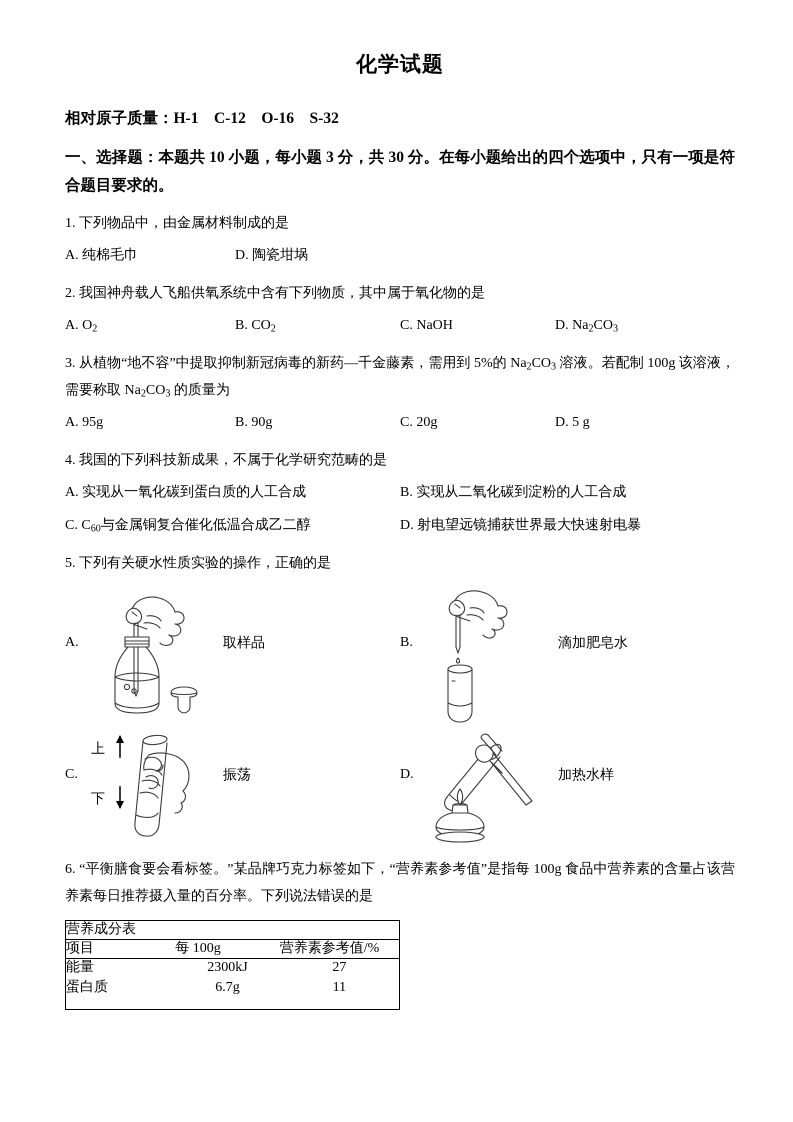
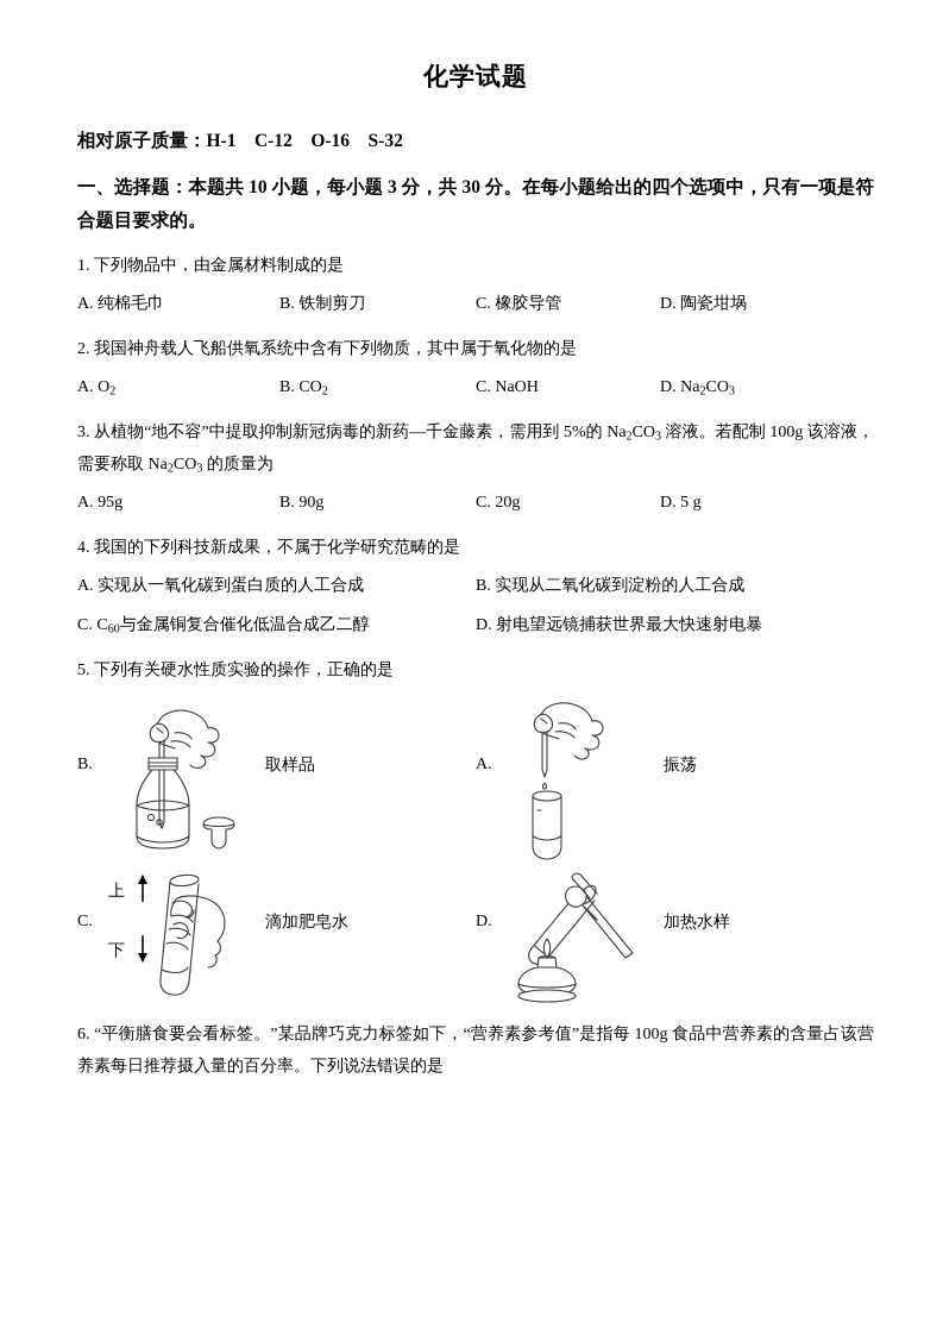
  化学试题
  相对原子质量：H-1 C-12 O-16 S-32
  一、选择题：本题共 10 小题，每小题 3 分，共 30 分。在每小题给出的四个选项中，只有一项是符合题目要求的。
  1. 下列物品中，由金属材料制成的是
  A. 纯棉毛巾
+ B. 铁制剪刀
+ C. 橡胶导管
  D. 陶瓷坩埚
  2. 我国神舟载人飞船供氧系统中含有下列物质，其中属于氧化物的是
  A. O2
  B. CO2
  C. NaOH
  D. Na2CO3
  3. 从植物“地不容”中提取抑制新冠病毒的新药—千金藤素，需用到 5%的 Na2CO3 溶液。若配制 100g 该溶液，需要称取 Na2CO3 的质量为
  A. 95g
  B. 90g
  C. 20g
  D. 5 g
  4. 我国的下列科技新成果，不属于化学研究范畴的是
  A. 实现从一氧化碳到蛋白质的人工合成
  B. 实现从二氧化碳到淀粉的人工合成
  C. C60与金属铜复合催化低温合成乙二醇
  D. 射电望远镜捕获世界最大快速射电暴
  5. 下列有关硬水性质实验的操作，正确的是
- A.
+ B.
  取样品
- B.
+ A.
- 滴加肥皂水
+ 振荡
  C.
  上
  下
- 振荡
+ 滴加肥皂水
  D.
  加热水样
  6. “平衡膳食要会看标签。”某品牌巧克力标签如下，“营养素参考值”是指每 100g 食品中营养素的含量占该营养素每日推荐摄入量的百分率。下列说法错误的是
- 营养成分表
- 项目	每 100g	营养素参考值/%
- 能量	2300kJ	27
- 蛋白质	6.7g	11
